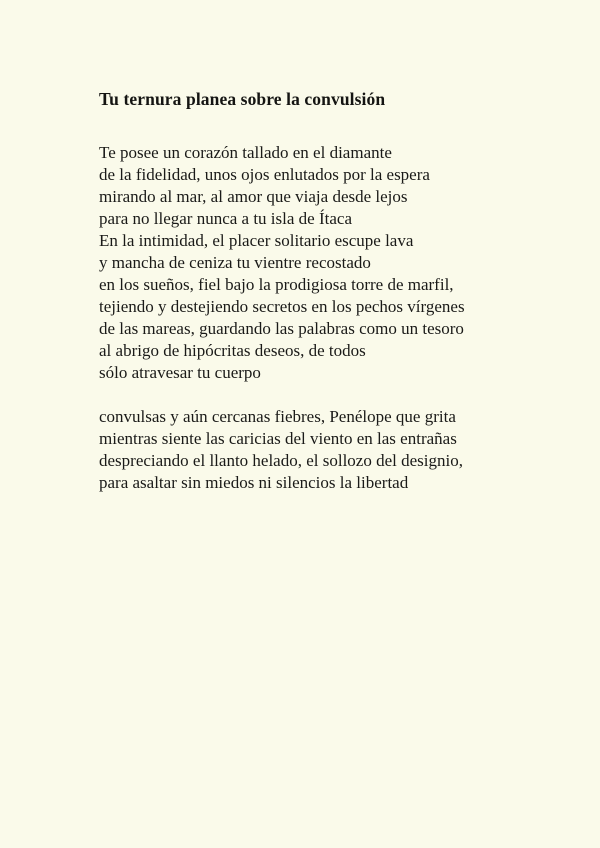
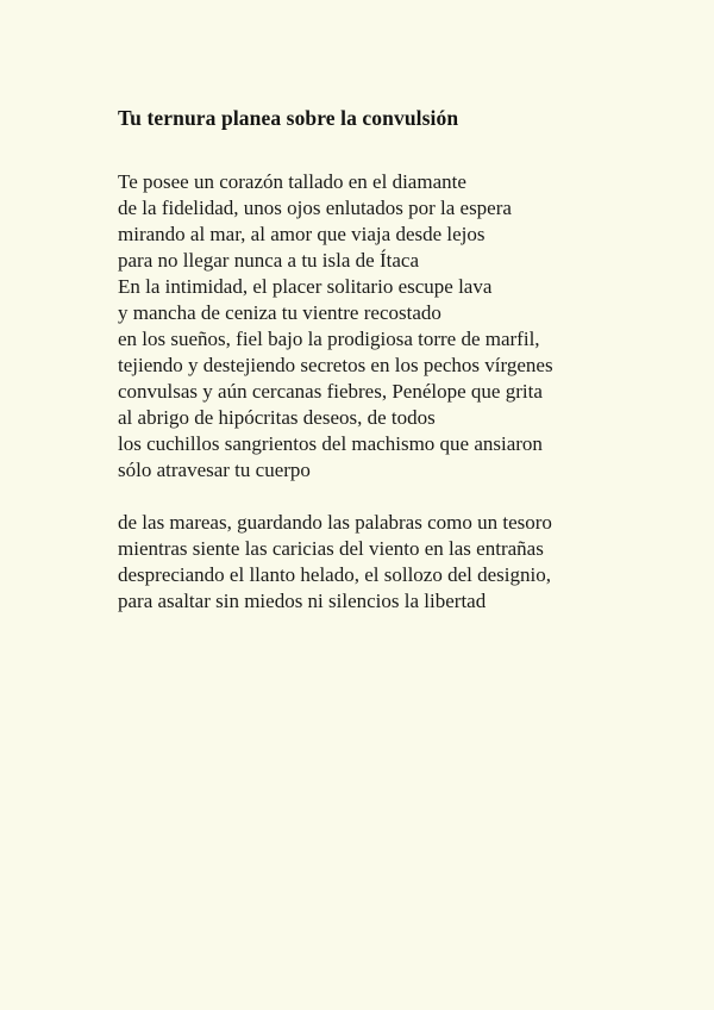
  Tu ternura planea sobre la convulsión
  Te posee un corazón tallado en el diamante
  de la fidelidad, unos ojos enlutados por la espera
  mirando al mar, al amor que viaja desde lejos
  para no llegar nunca a tu isla de Ítaca
  En la intimidad, el placer solitario escupe lava
  y mancha de ceniza tu vientre recostado
  en los sueños, fiel bajo la prodigiosa torre de marfil,
  tejiendo y destejiendo secretos en los pechos vírgenes
- de las mareas, guardando las palabras como un tesoro
+ convulsas y aún cercanas fiebres, Penélope que grita
  al abrigo de hipócritas deseos, de todos
+ los cuchillos sangrientos del machismo que ansiaron
  sólo atravesar tu cuerpo
- convulsas y aún cercanas fiebres, Penélope que grita
+ de las mareas, guardando las palabras como un tesoro
  mientras siente las caricias del viento en las entrañas
  despreciando el llanto helado, el sollozo del designio,
  para asaltar sin miedos ni silencios la libertad
